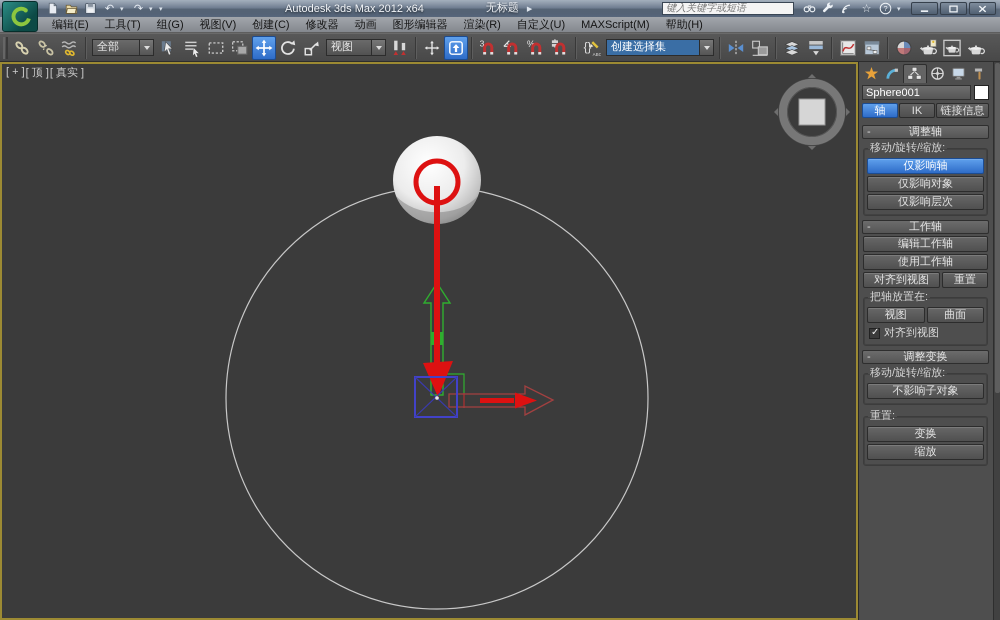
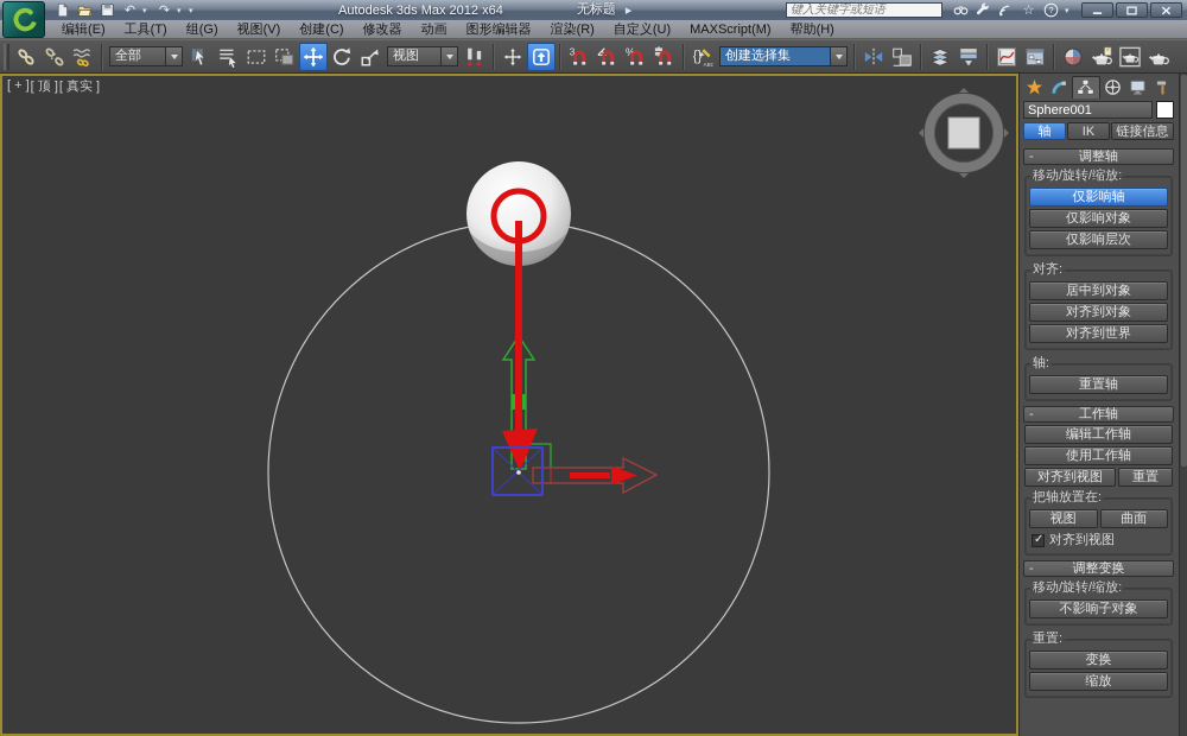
  ↶
  ↷
  Autodesk 3ds Max 2012 x64
  无标题
  键入关键字或短语
  ☆
  ?
  编辑(E)
  工具(T)
  组(G)
  视图(V)
  创建(C)
  修改器
  动画
  图形编辑器
  渲染(R)
  自定义(U)
  MAXScript(M)
  帮助(H)
  全部
  视图
  3
  %
  {}
  创建选择集
  [ + ]
  [ 顶 ]
  [ 真实 ]
  Sphere001
  轴
  IK
  链接信息
  调整轴
  移动/旋转/缩放:
  仅影响轴
  仅影响对象
  仅影响层次
+ 对齐:
+ 居中到对象
+ 对齐到对象
+ 对齐到世界
+ 轴:
+ 重置轴
  工作轴
  编辑工作轴
  使用工作轴
  对齐到视图
  重置
  把轴放置在:
  视图
  曲面
  对齐到视图
  调整变换
  移动/旋转/缩放:
  不影响子对象
  重置:
  变换
  缩放
